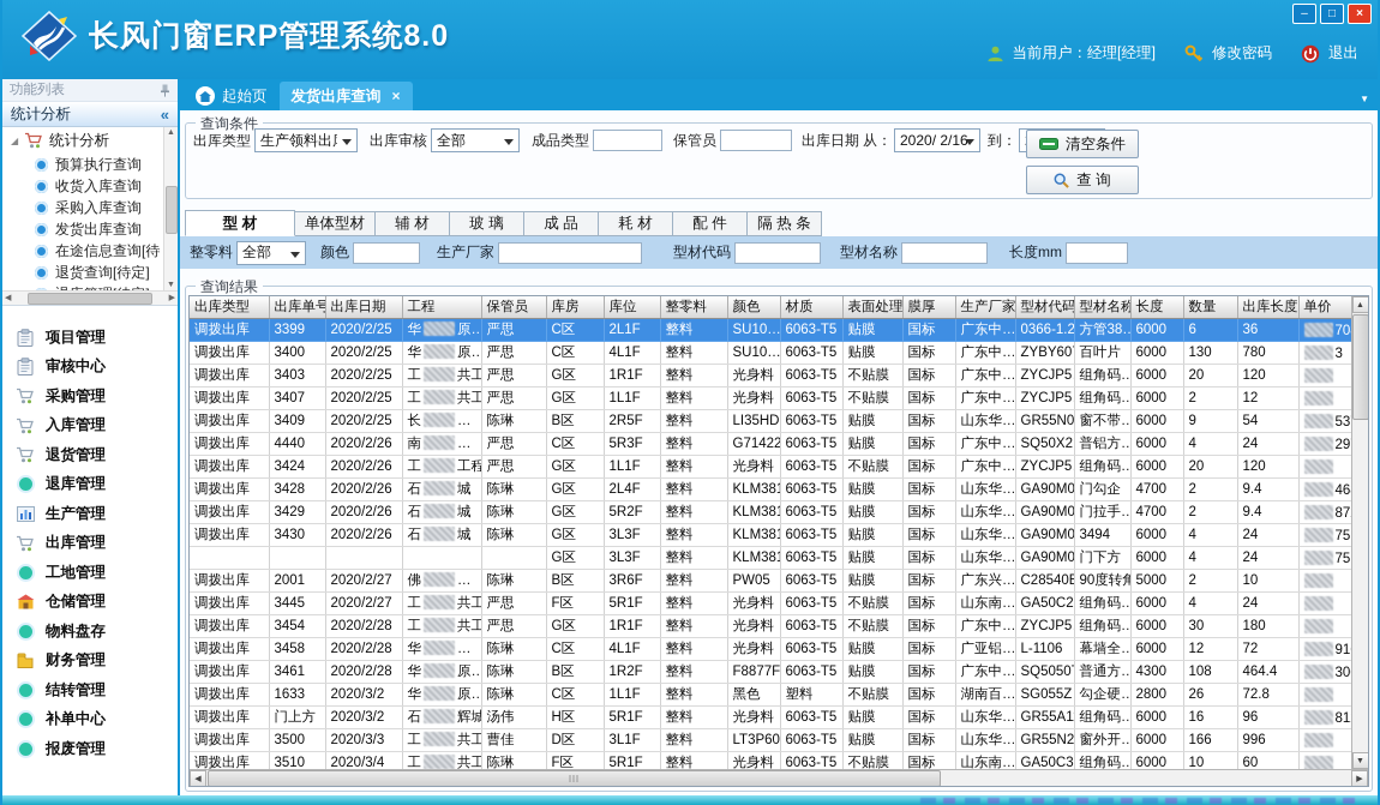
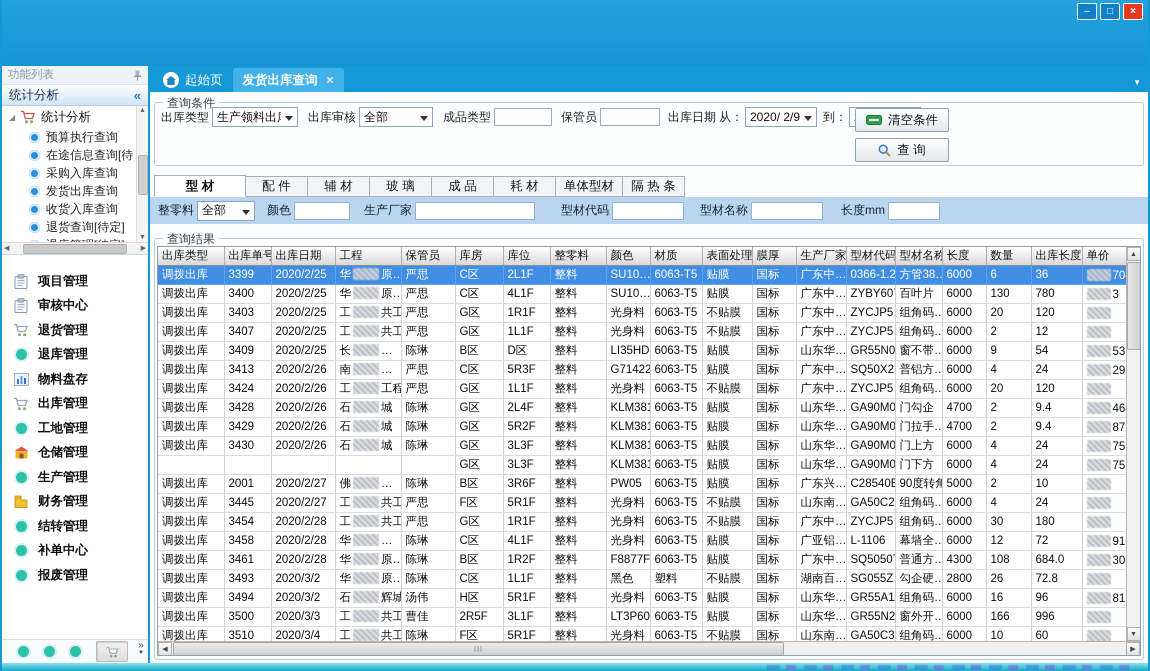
  –
  □
  ×
- 长风门窗ERP管理系统8.0
- 当前用户：经理[经理]
- 修改密码
- 退出
  功能列表
  统计分析
  «
  ◢
  统计分析
  预算执行查询
- 收货入库查询
+ 在途信息查询[待
  采购入库查询
  发货出库查询
- 在途信息查询[待
+ 收货入库查询
  退货查询[待定]
  项目管理
  审核中心
- 采购管理
- 入库管理
  退货管理
  退库管理
- 生产管理
+ 物料盘存
  出库管理
  工地管理
  仓储管理
- 物料盘存
+ 生产管理
  财务管理
  结转管理
  补单中心
  报废管理
+ »
  起始页
  发货出库查询
  ×
  ▼
  查询条件
  出库类型
  生产领料出
  出库审核
  全部
  成品类型
  保管员
  出库日期
  从：
- 2020/ 2/16
+ 2020/ 2/9
  到：
  清空条件
  查 询
  型 材
- 单体型材
+ 配 件
  辅 材
  玻 璃
  成 品
  耗 材
- 配 件
+ 单体型材
  隔 热 条
  整零料
  全部
  颜色
  生产厂家
  型材代码
  型材名称
  长度mm
  查询结果
  出库类型	出库单号	出库日期	工程	保管员	库房	库位	整零料	颜色	材质	表面处理	膜厚	生产厂家	型材代码	型材名称	长度	数量	出库长度	单价
  调拨出库	3399	2020/2/25	华 原…	严思	C区	2L1F	整料	SU10…	6063-T5	贴膜	国标	广东中…	0366-1.2	方管38…	6000	6	36	70	0
  调拨出库	3400	2020/2/25	华 原…	严思	C区	4L1F	整料	SU10…	6063-T5	贴膜	国标	广东中…	ZYBY60	百叶片	6000	130	780	3	3
  调拨出库	3403	2020/2/25	工 共工	严思	G区	1R1F	整料	光身料	6063-T5	不贴膜	国标	广东中…	ZYCJP5	组角码…	6000	20	120
  调拨出库	3407	2020/2/25	工 共工	严思	G区	1L1F	整料	光身料	6063-T5	不贴膜	国标	广东中…	ZYCJP5	组角码…	6000	2	12
- 调拨出库	3409	2020/2/25	长 …	陈琳	B区	2R5F	整料	LI35HD	6063-T5	贴膜	国标	山东华…	GR55N0	窗不带…	6000	9	54	53	0
+ 调拨出库	3409	2020/2/25	长 …	陈琳	B区	D区	整料	LI35HD	6063-T5	贴膜	国标	山东华…	GR55N0	窗不带…	6000	9	54	53	0
- 调拨出库	4440	2020/2/26	南 …	严思	C区	5R3F	整料	G71422	6063-T5	贴膜	国标	广东中…	SQ50X2	普铝方…	6000	4	24	29	4
+ 调拨出库	3413	2020/2/26	南 …	严思	C区	5R3F	整料	G71422	6063-T5	贴膜	国标	广东中…	SQ50X2	普铝方…	6000	4	24	29	4
  调拨出库	3424	2020/2/26	工 工程	严思	G区	1L1F	整料	光身料	6063-T5	不贴膜	国标	广东中…	ZYCJP5	组角码…	6000	20	120
  调拨出库	3428	2020/2/26	石 城	陈琳	G区	2L4F	整料	KLM38	6063-T5	贴膜	国标	山东华…	GA90M0	门勾企	4700	2	9.4	46	8
  调拨出库	3429	2020/2/26	石 城	陈琳	G区	5R2F	整料	KLM38	6063-T5	贴膜	国标	山东华…	GA90M0	门拉手…	4700	2	9.4	87	2
- 调拨出库	3430	2020/2/26	石 城	陈琳	G区	3L3F	整料	KLM38	6063-T5	贴膜	国标	山东华…	GA90M0	3494	6000	4	24	75	3
+ 调拨出库	3430	2020/2/26	石 城	陈琳	G区	3L3F	整料	KLM38	6063-T5	贴膜	国标	山东华…	GA90M0	门上方	6000	4	24	75	3
  					G区	3L3F	整料	KLM38	6063-T5	贴膜	国标	山东华…	GA90M0	门下方	6000	4	24	75	2
  调拨出库	2001	2020/2/27	佛 …	陈琳	B区	3R6F	整料	PW05	6063-T5	贴膜	国标	广东兴…	C28540B	90度转角	5000	2	10		1
  调拨出库	3445	2020/2/27	工 共工	严思	F区	5R1F	整料	光身料	6063-T5	不贴膜	国标	山东南…	GA50C2	组角码…	6000	4	24
  调拨出库	3454	2020/2/28	工 共工	严思	G区	1R1F	整料	光身料	6063-T5	不贴膜	国标	广东中…	ZYCJP5	组角码…	6000	30	180
  调拨出库	3458	2020/2/28	华 …	陈琳	C区	4L1F	整料	光身料	6063-T5	贴膜	国标	广亚铝…	L-1106	幕墙全…	6000	12	72	91	2
- 调拨出库	3461	2020/2/28	华 原…	陈琳	B区	1R2F	整料	F8877F	6063-T5	贴膜	国标	广东中…	SQ5050	普通方…	4300	108	464.4	30	9
+ 调拨出库	3461	2020/2/28	华 原…	陈琳	B区	1R2F	整料	F8877F	6063-T5	贴膜	国标	广东中…	SQ5050	普通方…	4300	108	684.0	30	9
- 调拨出库	1633	2020/3/2	华 原…	陈琳	C区	1L1F	整料	黑色	塑料	不贴膜	国标	湖南百…	SG055Z	勾企硬…	2800	26	72.8		8
+ 调拨出库	3493	2020/3/2	华 原…	陈琳	C区	1L1F	整料	黑色	塑料	不贴膜	国标	湖南百…	SG055Z	勾企硬…	2800	26	72.8		8
- 调拨出库	门上方	2020/3/2	石 辉城	汤伟	H区	5R1F	整料	光身料	6063-T5	贴膜	国标	山东华…	GR55A1	组角码…	6000	16	96	81
+ 调拨出库	3494	2020/3/2	石 辉城	汤伟	H区	5R1F	整料	光身料	6063-T5	贴膜	国标	山东华…	GR55A1	组角码…	6000	16	96	81
- 调拨出库	3500	2020/3/3	工 共工	曹佳	D区	3L1F	整料	LT3P60	6063-T5	贴膜	国标	山东华…	GR55N2	窗外开…	6000	166	996
+ 调拨出库	3500	2020/3/3	工 共工	曹佳	2R5F	3L1F	整料	LT3P60	6063-T5	贴膜	国标	山东华…	GR55N2	窗外开…	6000	166	996
  调拨出库	3510	2020/3/4	工 共工	陈琳	F区	5R1F	整料	光身料	6063-T5	不贴膜	国标	山东南…	GA50C3	组角码…	6000	10	60
